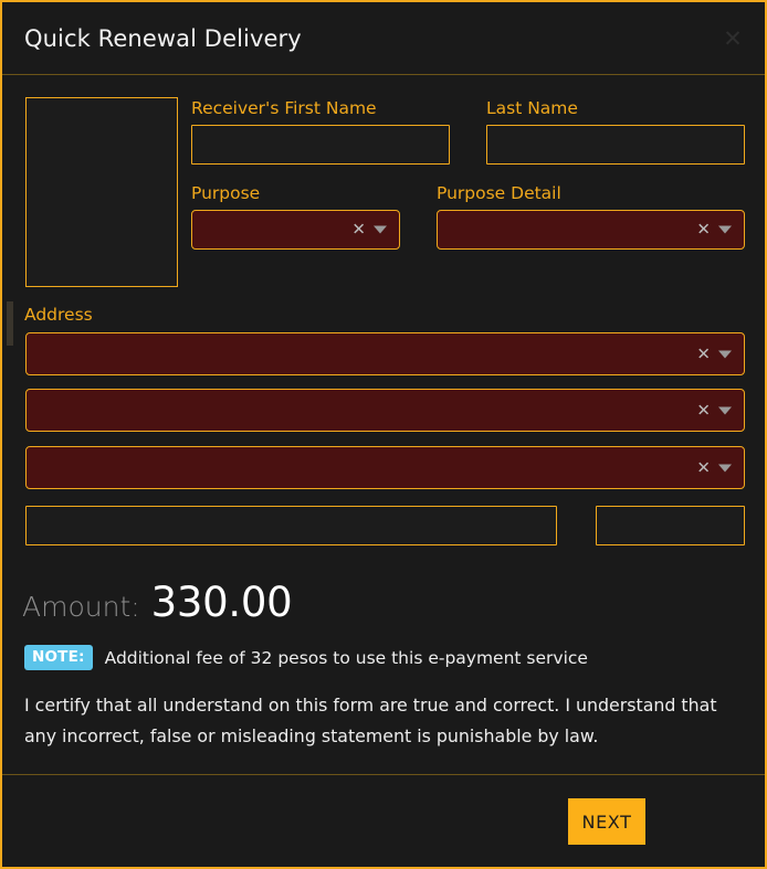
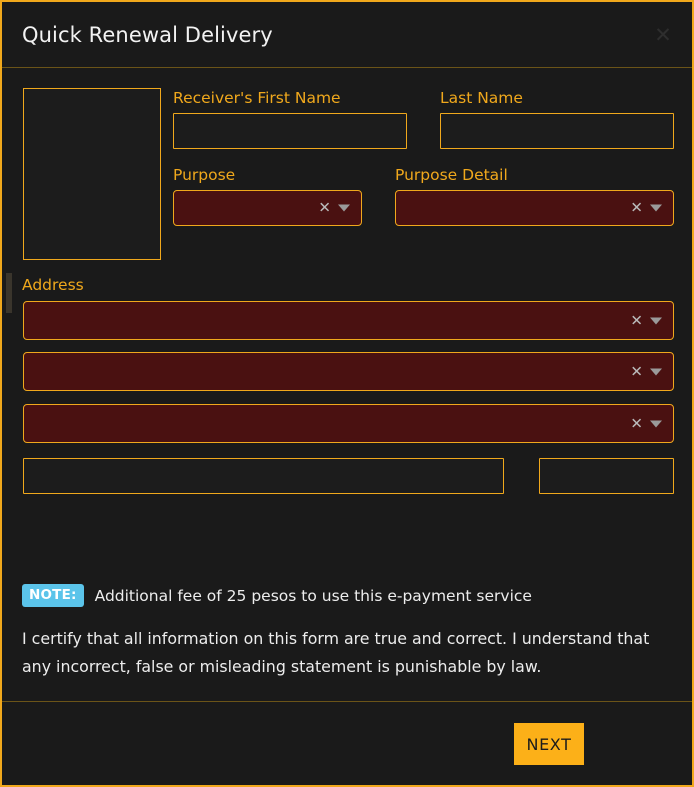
  Quick Renewal Delivery
  Receiver's First Name
  Last Name
  Purpose
  ✕
  Purpose Detail
  ✕
  Address
  ✕
  ✕
  ✕
- Amount:
- 330.00
  NOTE:
- Additional fee of 32 pesos to use this e-payment service
+ Additional fee of 25 pesos to use this e-payment service
- I certify that all understand on this form are true and correct. I understand that any incorrect, false or misleading statement is punishable by law.
+ I certify that all information on this form are true and correct. I understand that any incorrect, false or misleading statement is punishable by law.
  NEXT
